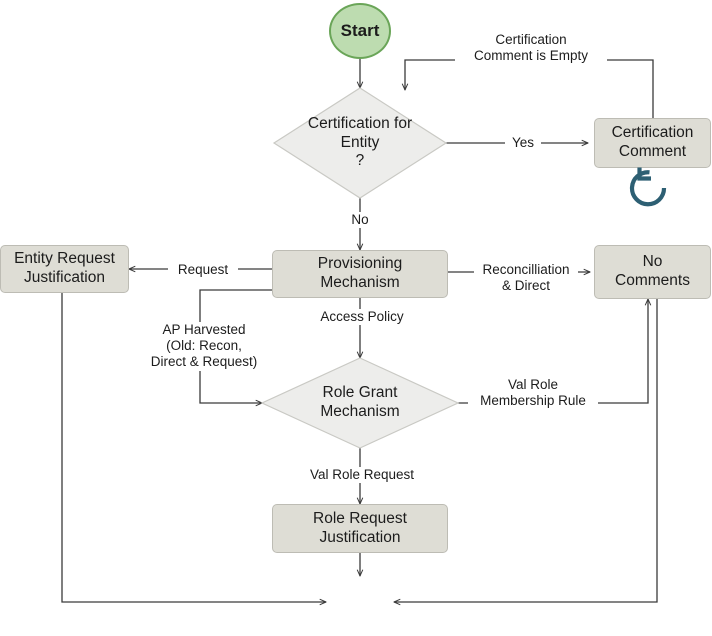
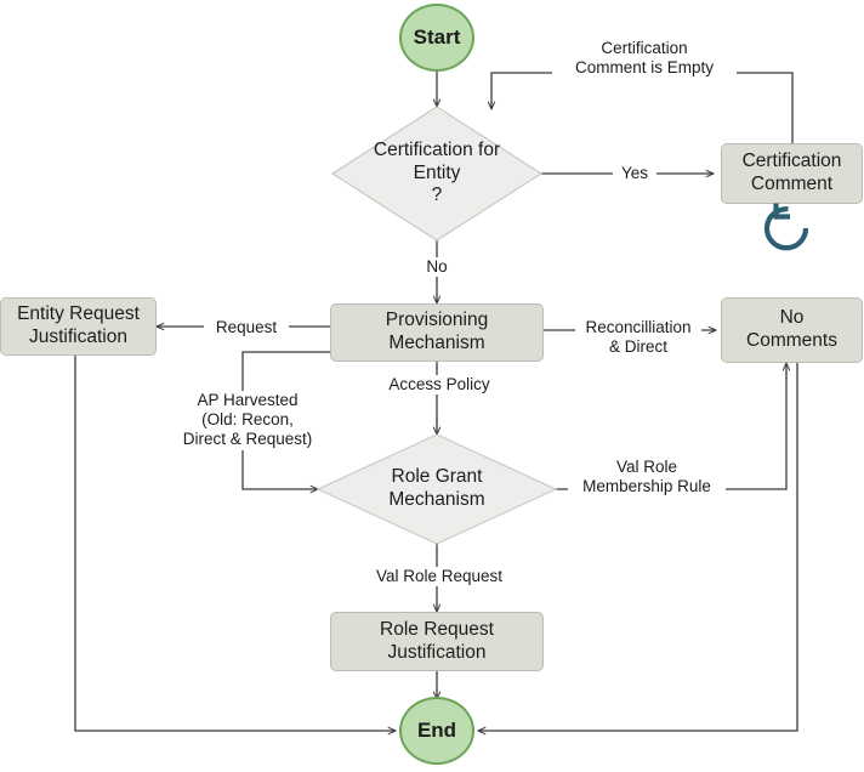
  Start
  Certification for
  Entity
  ?
  Certification
  Comment
  Entity Request
  Justification
  Provisioning
  Mechanism
  No
  Comments
  Role Grant
  Mechanism
  Role Request
  Justification
+ End
  Certification
  Comment is Empty
  Yes
  No
  Request
  Reconcilliation
  & Direct
  AP Harvested
  (Old: Recon,
  Direct & Request)
  Access Policy
  Val Role
  Membership Rule
  Val Role Request
